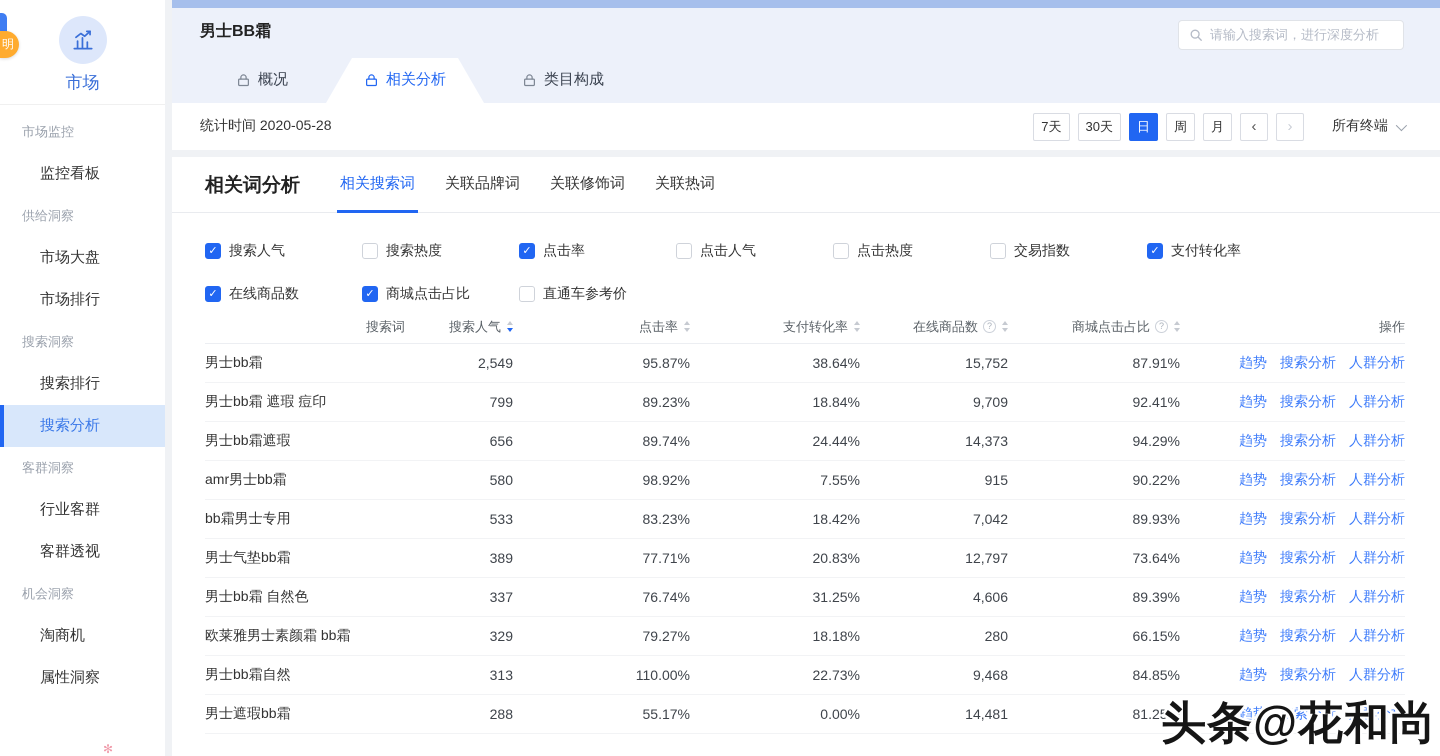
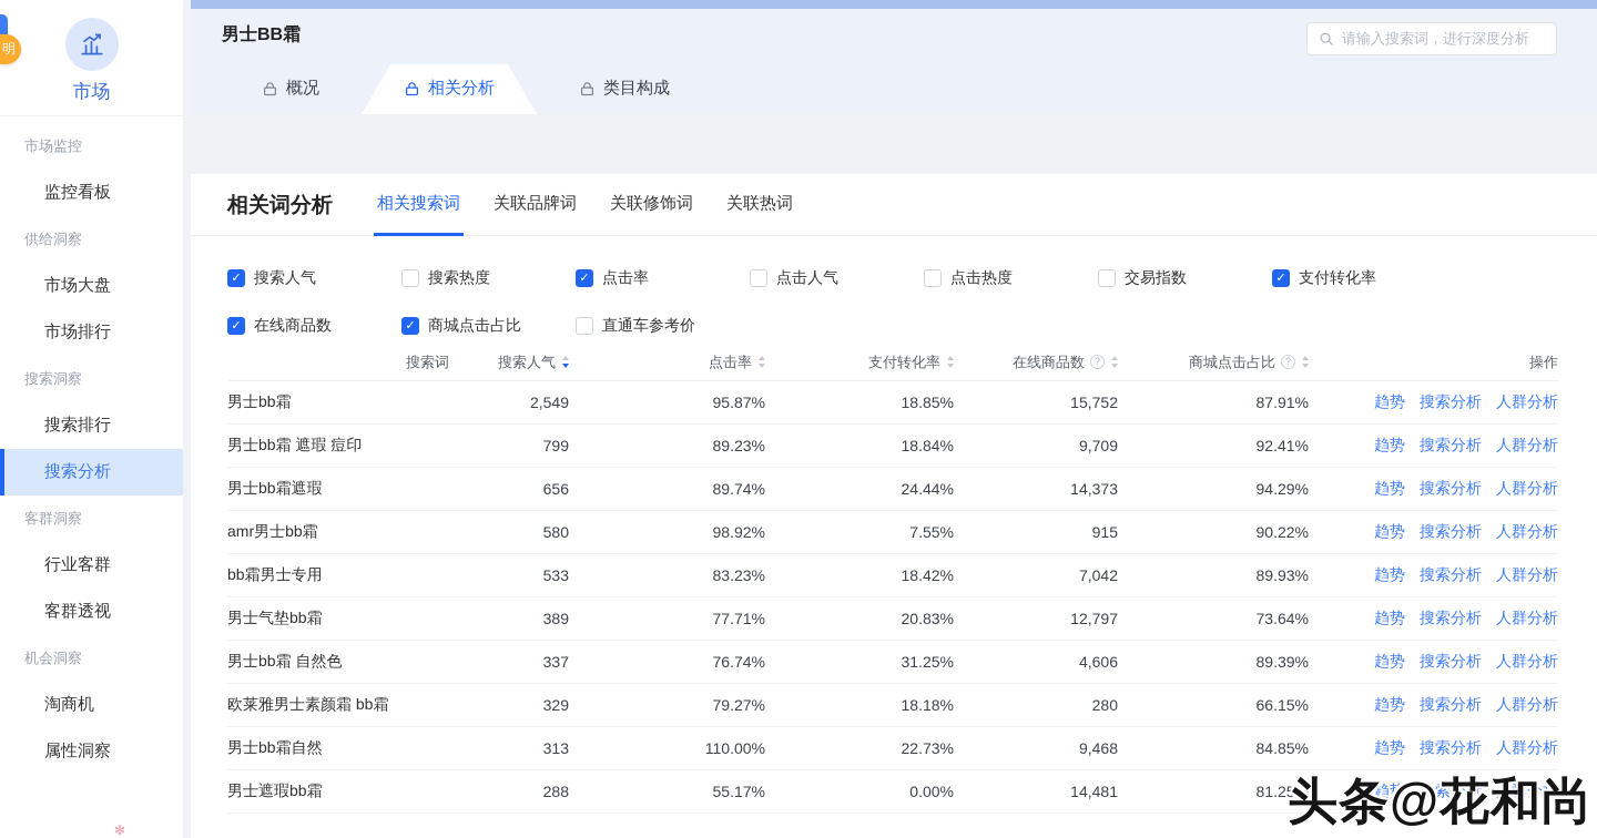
  明
  市场
  市场监控
  监控看板
  供给洞察
  市场大盘
  市场排行
  搜索洞察
  搜索排行
  搜索分析
  客群洞察
  行业客群
  客群透视
  机会洞察
  淘商机
  属性洞察
  ✻
  男士BB霜
  请输入搜索词，进行深度分析
  概况
  相关分析
  类目构成
- 统计时间 2020-05-28
- 7天
- 30天
- 日
- 周
- 月
- ‹
- ›
- 所有终端
  相关词分析
  相关搜索词
  关联品牌词
  关联修饰词
  关联热词
  搜索人气
  搜索热度
  点击率
  点击人气
  点击热度
  交易指数
  支付转化率
  在线商品数
  商城点击占比
  直通车参考价
  搜索词
  搜索人气
  点击率
  支付转化率
  在线商品数
  商城点击占比
  操作
  男士bb霜
  2,549
  95.87%
- 38.64%
+ 18.85%
  15,752
  87.91%
  趋势
  搜索分析
  人群分析
  男士bb霜 遮瑕 痘印
  799
  89.23%
  18.84%
  9,709
  92.41%
  趋势
  搜索分析
  人群分析
  男士bb霜遮瑕
  656
  89.74%
  24.44%
  14,373
  94.29%
  趋势
  搜索分析
  人群分析
  amr男士bb霜
  580
  98.92%
  7.55%
  915
  90.22%
  趋势
  搜索分析
  人群分析
  bb霜男士专用
  533
  83.23%
  18.42%
  7,042
  89.93%
  趋势
  搜索分析
  人群分析
  男士气垫bb霜
  389
  77.71%
  20.83%
  12,797
  73.64%
  趋势
  搜索分析
  人群分析
  男士bb霜 自然色
  337
  76.74%
  31.25%
  4,606
  89.39%
  趋势
  搜索分析
  人群分析
  欧莱雅男士素颜霜 bb霜
  329
  79.27%
  18.18%
  280
  66.15%
  趋势
  搜索分析
  人群分析
  男士bb霜自然
  313
  110.00%
  22.73%
  9,468
  84.85%
  趋势
  搜索分析
  人群分析
  男士遮瑕bb霜
  288
  55.17%
  0.00%
  14,481
  81.25%
  趋势
  搜索分析
  人群分析
  头条@花和尚
